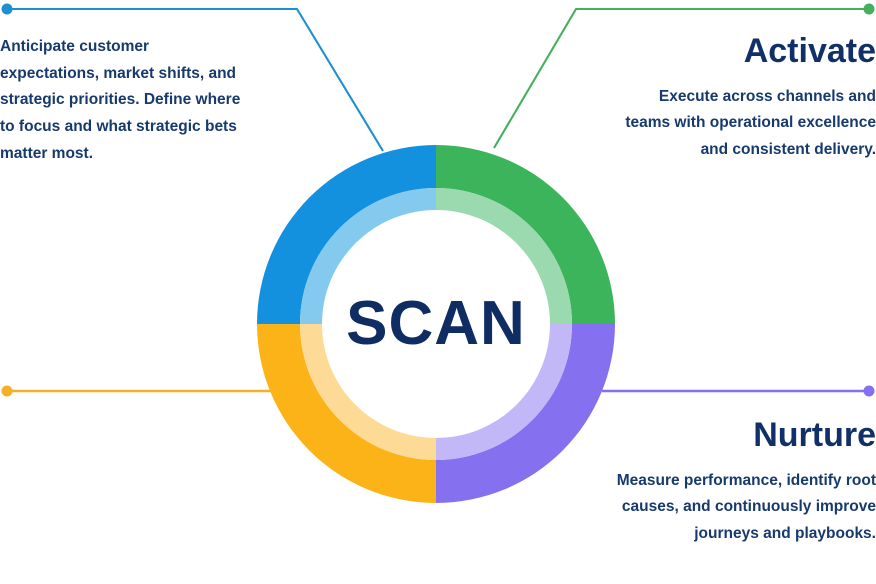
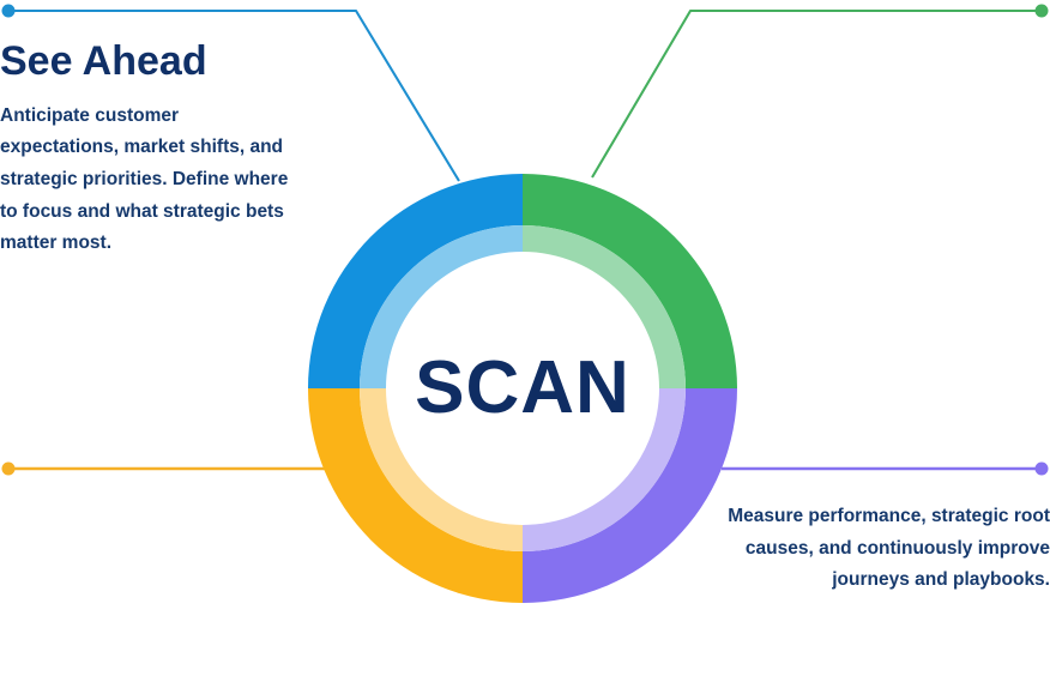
  SCAN
+ See Ahead
  Anticipate customer expectations, market shifts, and strategic priorities. Define where to focus and what strategic bets matter most.
- Activate
- Execute across channels and teams with operational excellence and consistent delivery.
- Nurture
- Measure performance, identify root causes, and continuously improve journeys and playbooks.
+ Measure performance, strategic root causes, and continuously improve journeys and playbooks.
